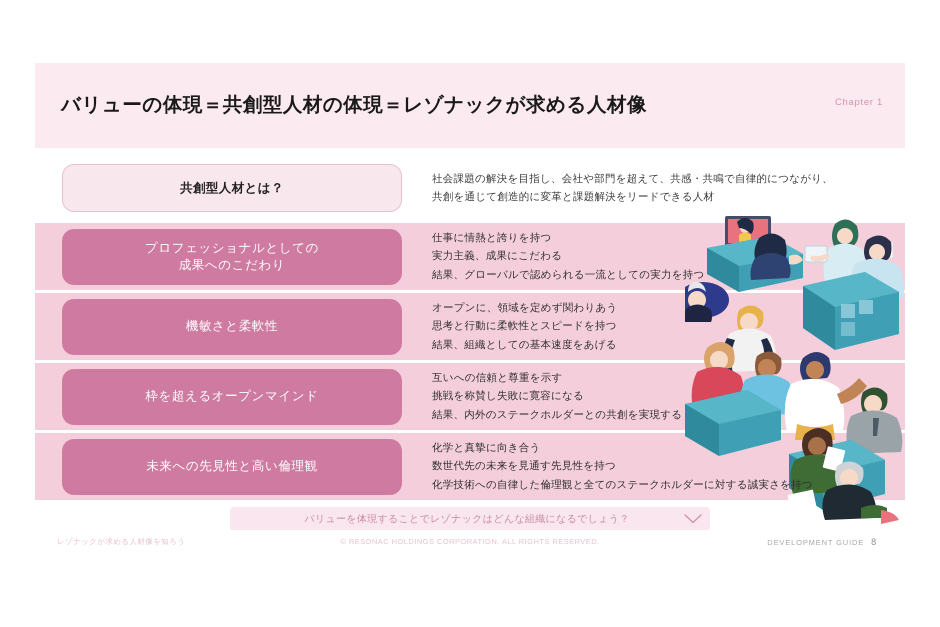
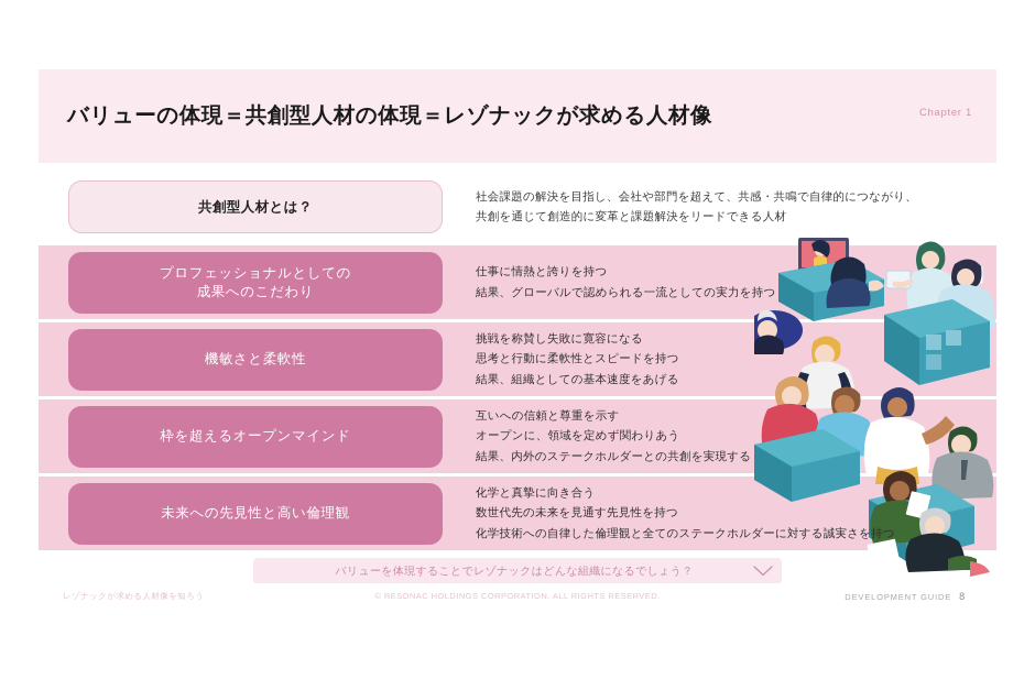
  バリューの体現＝共創型人材の体現＝レゾナックが求める人材像
  Chapter 1
  共創型人材とは？
  社会課題の解決を目指し、会社や部門を超えて、共感・共鳴で自律的につながり、
  共創を通じて創造的に変革と課題解決をリードできる人材
  プロフェッショナルとしての
  成果へのこだわり
  仕事に情熱と誇りを持つ
- 実力主義、成果にこだわる
  結果、グローバルで認められる一流としての実力を持つ
  機敏さと柔軟性
- オープンに、領域を定めず関わりあう
+ 挑戦を称賛し失敗に寛容になる
  思考と行動に柔軟性とスピードを持つ
  結果、組織としての基本速度をあげる
  枠を超えるオープンマインド
  互いへの信頼と尊重を示す
- 挑戦を称賛し失敗に寛容になる
+ オープンに、領域を定めず関わりあう
  結果、内外のステークホルダーとの共創を実現する
  未来への先見性と高い倫理観
  化学と真摯に向き合う
  数世代先の未来を見通す先見性を持つ
  化学技術への自律した倫理観と全てのステークホルダーに対する誠実さを持つ
  バリューを体現することでレゾナックはどんな組織になるでしょう？
  レゾナックが求める人材像を知ろう
  © RESONAC HOLDINGS CORPORATION. ALL RIGHTS RESERVED.
  DEVELOPMENT GUIDE 8
